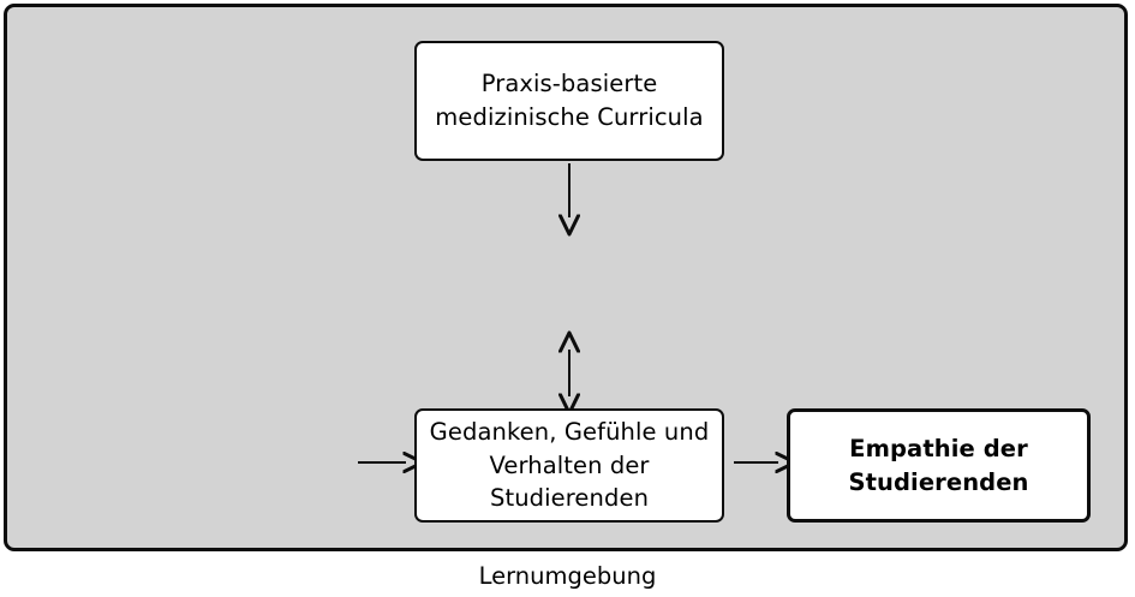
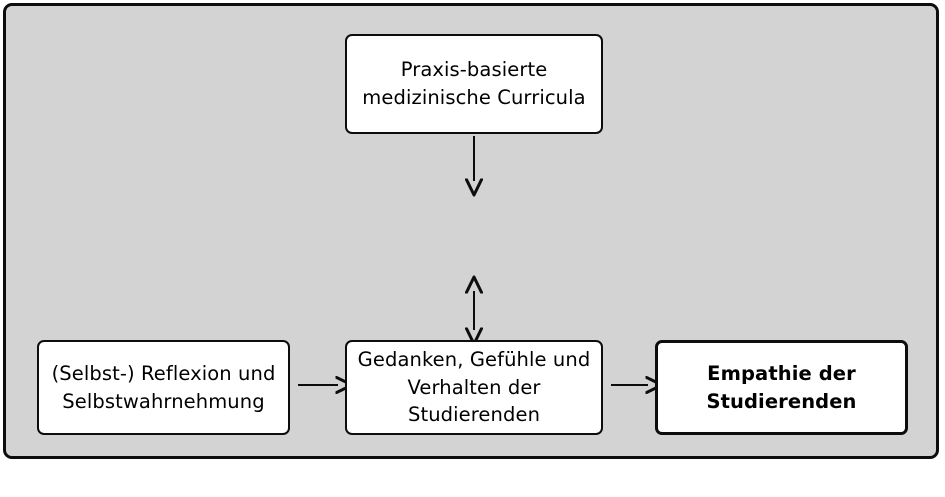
  Praxis-basierte
  medizinische Curricula
+ (Selbst-) Reflexion und
+ Selbstwahrnehmung
  Gedanken, Gefühle und
  Verhalten der
  Studierenden
  Empathie der
  Studierenden
- Lernumgebung
